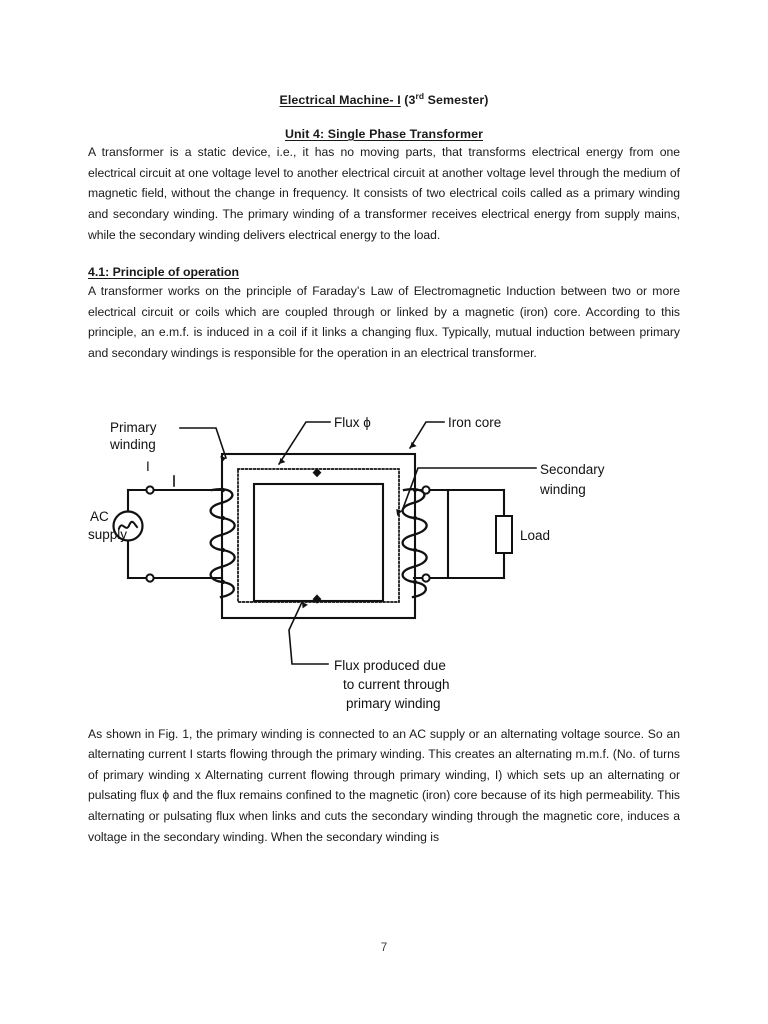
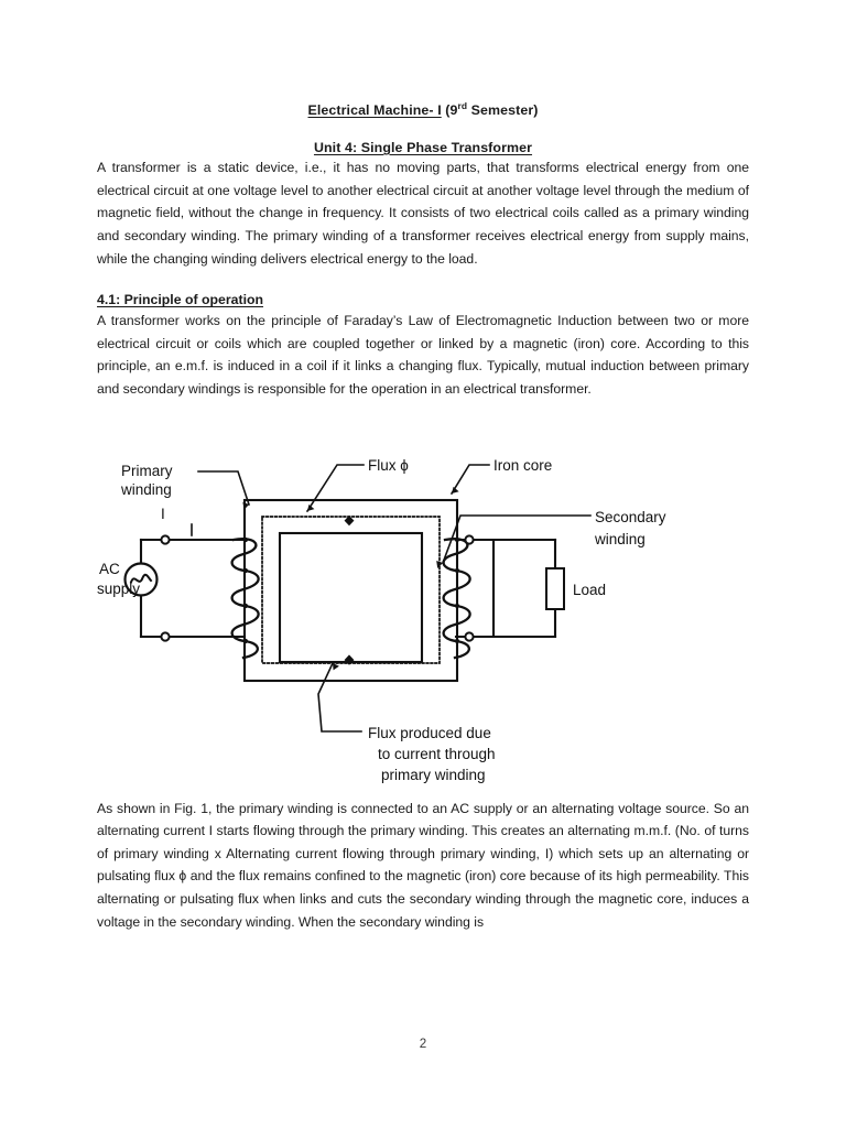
- Electrical Machine- I (3rd Semester)
+ Electrical Machine- I (9rd Semester)
  Unit 4: Single Phase Transformer
- A transformer is a static device, i.e., it has no moving parts, that transforms electrical energy from one electrical circuit at one voltage level to another electrical circuit at another voltage level through the medium of magnetic field, without the change in frequency. It consists of two electrical coils called as a primary winding and secondary winding. The primary winding of a transformer receives electrical energy from supply mains, while the secondary winding delivers electrical energy to the load.
+ A transformer is a static device, i.e., it has no moving parts, that transforms electrical energy from one electrical circuit at one voltage level to another electrical circuit at another voltage level through the medium of magnetic field, without the change in frequency. It consists of two electrical coils called as a primary winding and secondary winding. The primary winding of a transformer receives electrical energy from supply mains, while the changing winding delivers electrical energy to the load.
  4.1: Principle of operation
- A transformer works on the principle of Faraday’s Law of Electromagnetic Induction between two or more electrical circuit or coils which are coupled through or linked by a magnetic (iron) core. According to this principle, an e.m.f. is induced in a coil if it links a changing flux. Typically, mutual induction between primary and secondary windings is responsible for the operation in an electrical transformer.
+ A transformer works on the principle of Faraday’s Law of Electromagnetic Induction between two or more electrical circuit or coils which are coupled together or linked by a magnetic (iron) core. According to this principle, an e.m.f. is induced in a coil if it links a changing flux. Typically, mutual induction between primary and secondary windings is responsible for the operation in an electrical transformer.
  Primary
  winding
  I
  AC
  supply
  Flux ϕ
  Iron core
  Secondary
  winding
  Load
  Flux produced due
  to current through
  primary winding
  As shown in Fig. 1, the primary winding is connected to an AC supply or an alternating voltage source. So an alternating current I starts flowing through the primary winding. This creates an alternating m.m.f. (No. of turns of primary winding x Alternating current flowing through primary winding, I) which sets up an alternating or pulsating flux ϕ and the flux remains confined to the magnetic (iron) core because of its high permeability. This alternating or pulsating flux when links and cuts the secondary winding through the magnetic core, induces a voltage in the secondary winding. When the secondary winding is
- 7
+ 2
